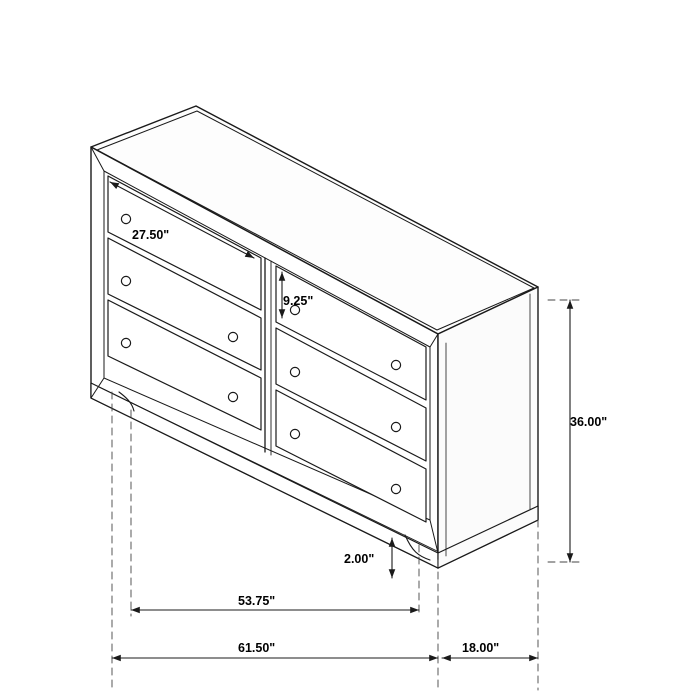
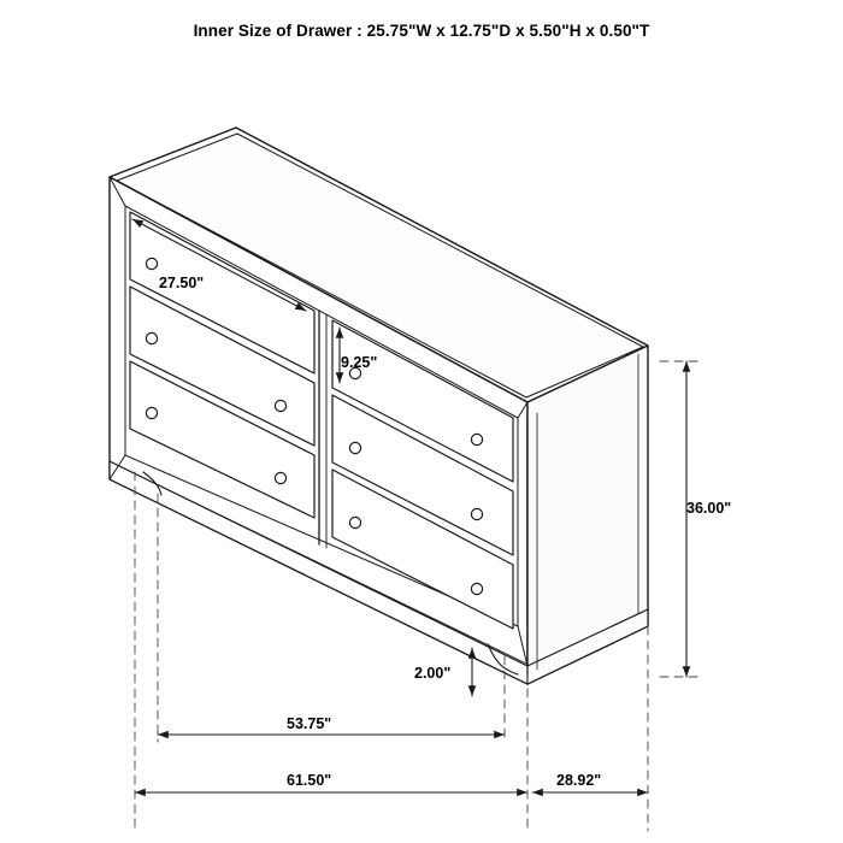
+ Inner Size of Drawer : 25.75"W x 12.75"D x 5.50"H x 0.50"T
  27.50"
  9.25"
  36.00"
  2.00"
  53.75"
  61.50"
- 18.00"
+ 28.92"
